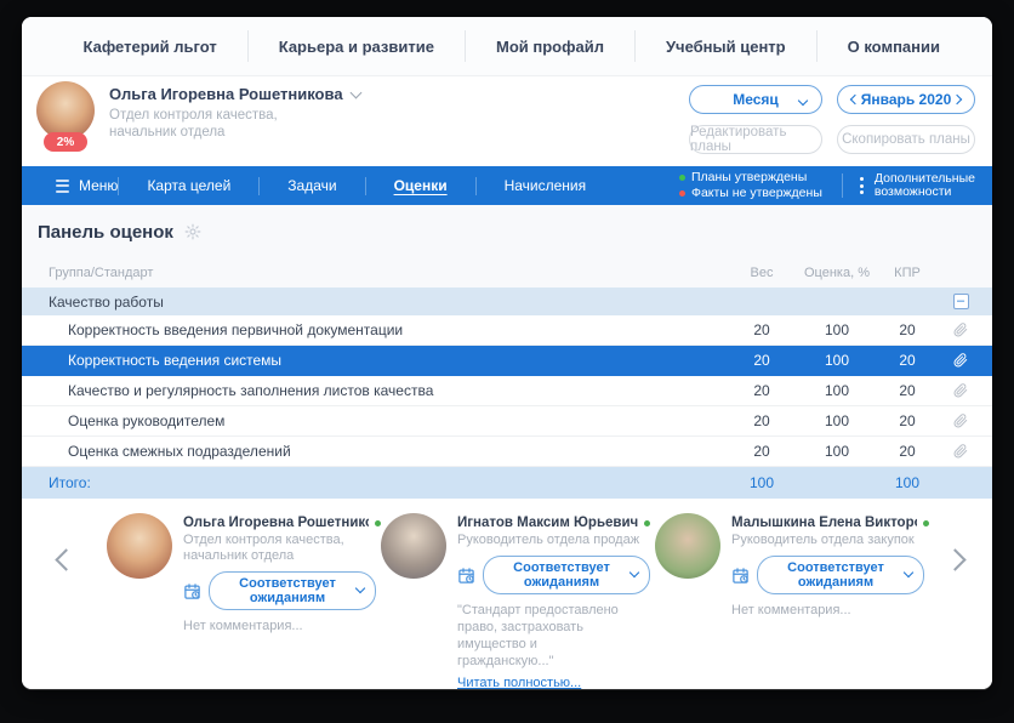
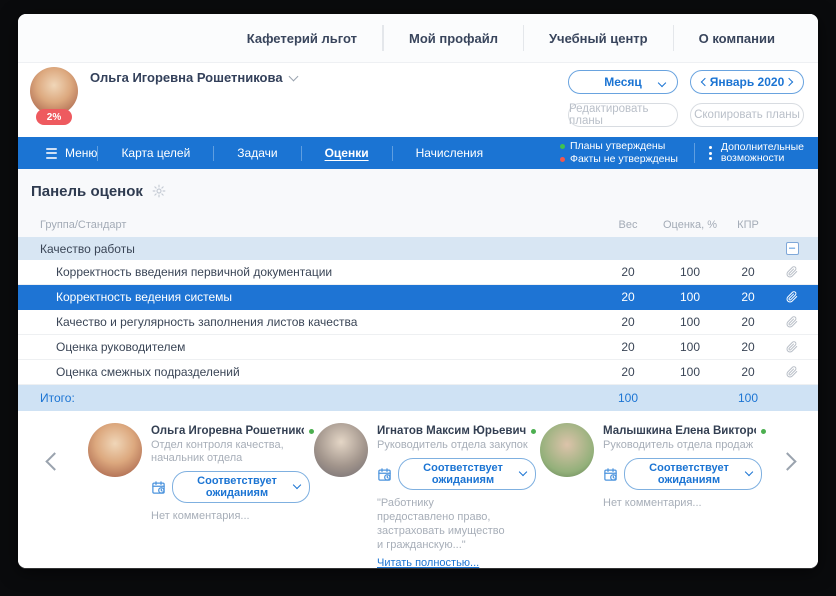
  Кафетерий льгот
- Карьера и развитие
  Мой профайл
  Учебный центр
  О компании
  2%
  Ольга Игоревна Рошетникова
- Отдел контроля качества,
- начальник отдела
  Месяц
  Январь 2020
  Редактировать планы
  Скопировать планы
  Меню
  Карта целей
  Задачи
  Оценки
  Начисления
  Планы утверждены
  Факты не утверждены
  Дополнительные
  возможности
  Панель оценок
  Группа/Стандарт
  Вес
  Оценка, %
  КПР
  Качество работы
  –
  Корректность введения первичной документации
  20
  100
  20
  Корректность ведения системы
  20
  100
  20
  Качество и регулярность заполнения листов качества
  20
  100
  20
  Оценка руководителем
  20
  100
  20
  Оценка смежных подразделений
  20
  100
  20
  Итого:
  100
  100
  Ольга Игоревна Рошетник
  Отдел контроля качества, начальник отдела
  Соответствует ожиданиям
  Нет комментария...
  Игнатов Максим Юрьевич
- Руководитель отдела продаж
+ Руководитель отдела закупок
  Соответствует ожиданиям
- "Стандарт предоставлено право, застраховать имущество и гражданскую..."
+ "Работнику предоставлено право, застраховать имущество и гражданскую..."
  Читать полностью...
  Малышкина Елена Виктор
- Руководитель отдела закупок
+ Руководитель отдела продаж
  Соответствует ожиданиям
  Нет комментария...
